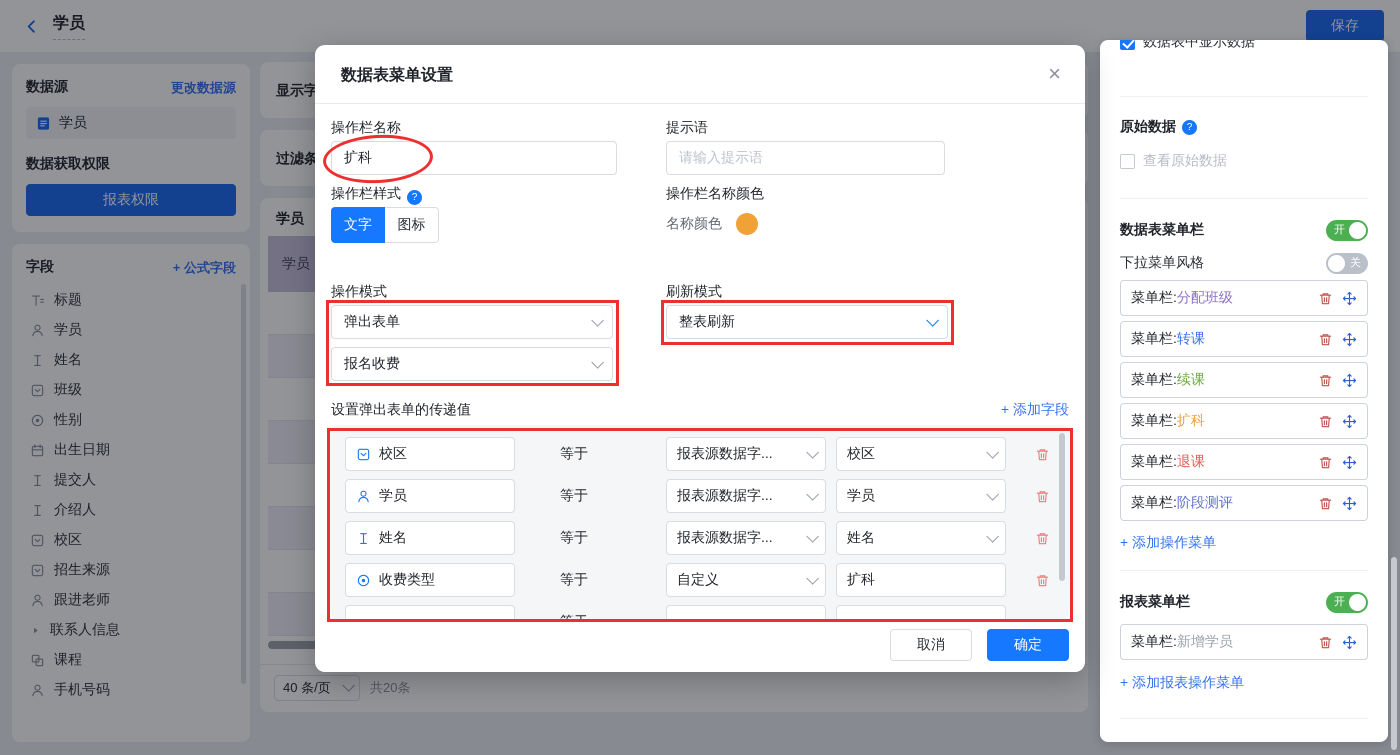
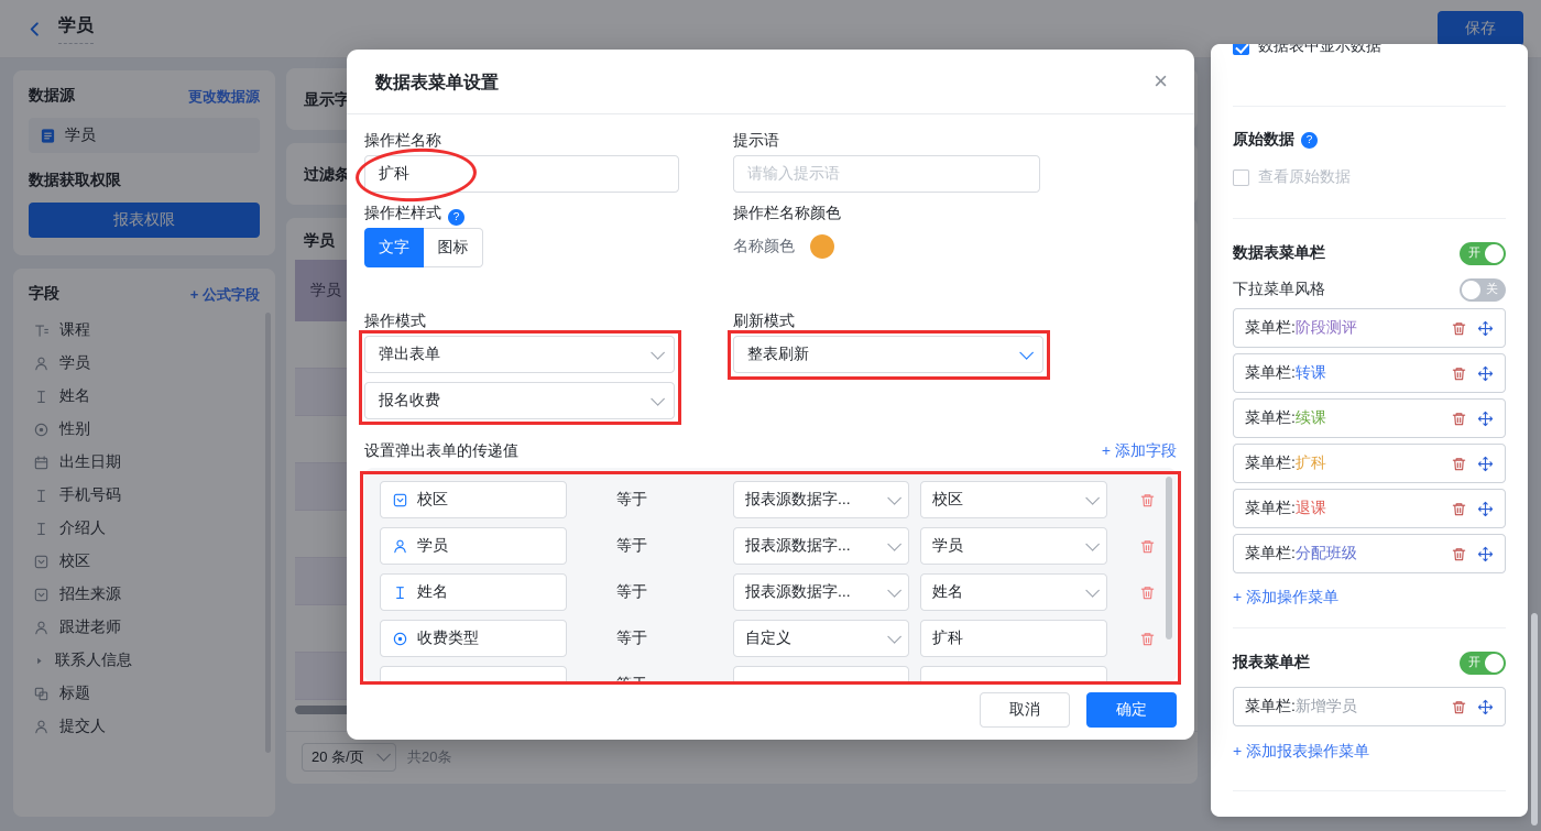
  学员
  保存
  数据源
  更改数据源
  学员
  数据获取权限
  报表权限
  字段
  + 公式字段
- 标题
+ 课程
  学员
  姓名
- 班级
  性别
  出生日期
- 提交人
+ 手机号码
  介绍人
  校区
  招生来源
  跟进老师
  联系人信息
- 课程
+ 标题
- 手机号码
+ 提交人
  显示字
  过滤条
  学员
  学员
- 40 条/页
+ 20 条/页
  共20条
  数据表中显示数据
  原始数据
  ?
  查看原始数据
  数据表菜单栏
  开
  下拉菜单风格
  关
  菜单栏:
- 分配班级
+ 阶段测评
  菜单栏:
  转课
  菜单栏:
  续课
  菜单栏:
  扩科
  菜单栏:
  退课
  菜单栏:
- 阶段测评
+ 分配班级
  + 添加操作菜单
  报表菜单栏
  开
  菜单栏:
  新增学员
  + 添加报表操作菜单
  数据表菜单设置
  ×
  操作栏名称
  扩科
  提示语
  请输入提示语
  操作栏样式 ?
  文字
  图标
  操作栏名称颜色
  名称颜色
  操作模式
  弹出表单
  报名收费
  刷新模式
  整表刷新
  设置弹出表单的传递值
  + 添加字段
  校区
  等于
  报表源数据字...
  校区
  学员
  等于
  报表源数据字...
  学员
  姓名
  等于
  报表源数据字...
  姓名
  收费类型
  等于
  自定义
  扩科
  取消
  确定
